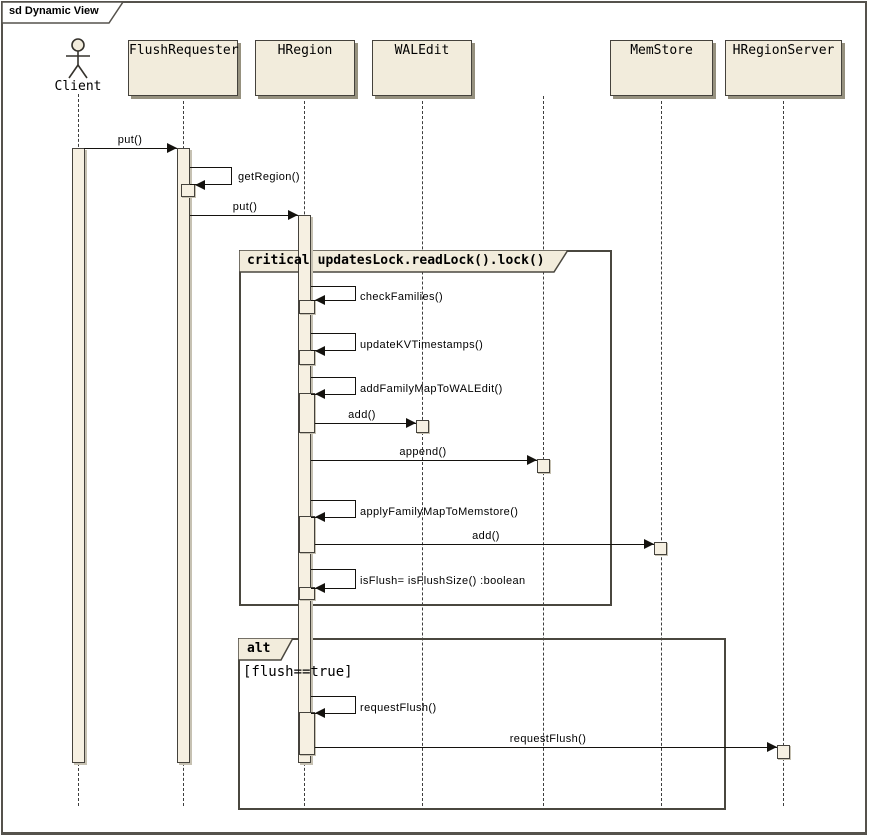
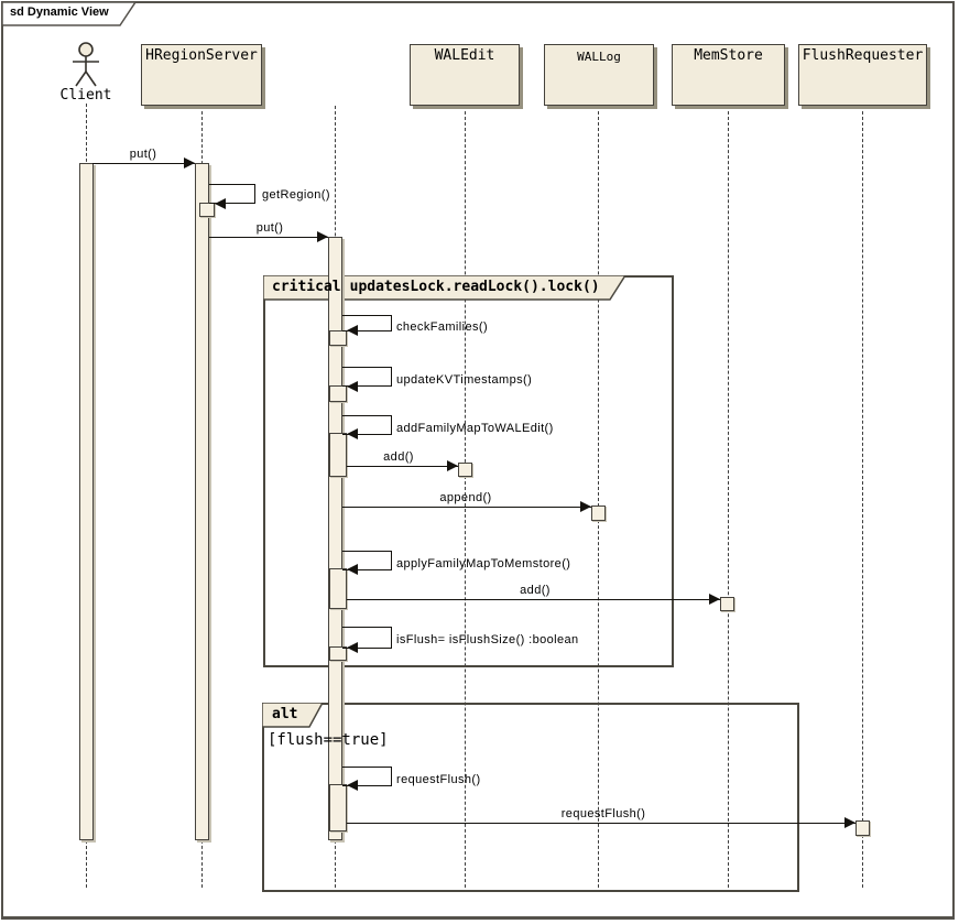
  sd Dynamic View
  Client
- FlushRequester
+ HRegionServer
- HRegion
  WALEdit
+ WALLog
  MemStore
- HRegionServer
+ FlushRequester
  critical updatesLock.readLock().lock()
  alt
  [flush==true]
  put()
  getRegion()
  put()
  checkFamilies()
  updateKVTimestamps()
  addFamilyMapToWALEdit()
  add()
  append()
  applyFamilyMapToMemstore()
  add()
  isFlush= isFlushSize() :boolean
  requestFlush()
  requestFlush()
